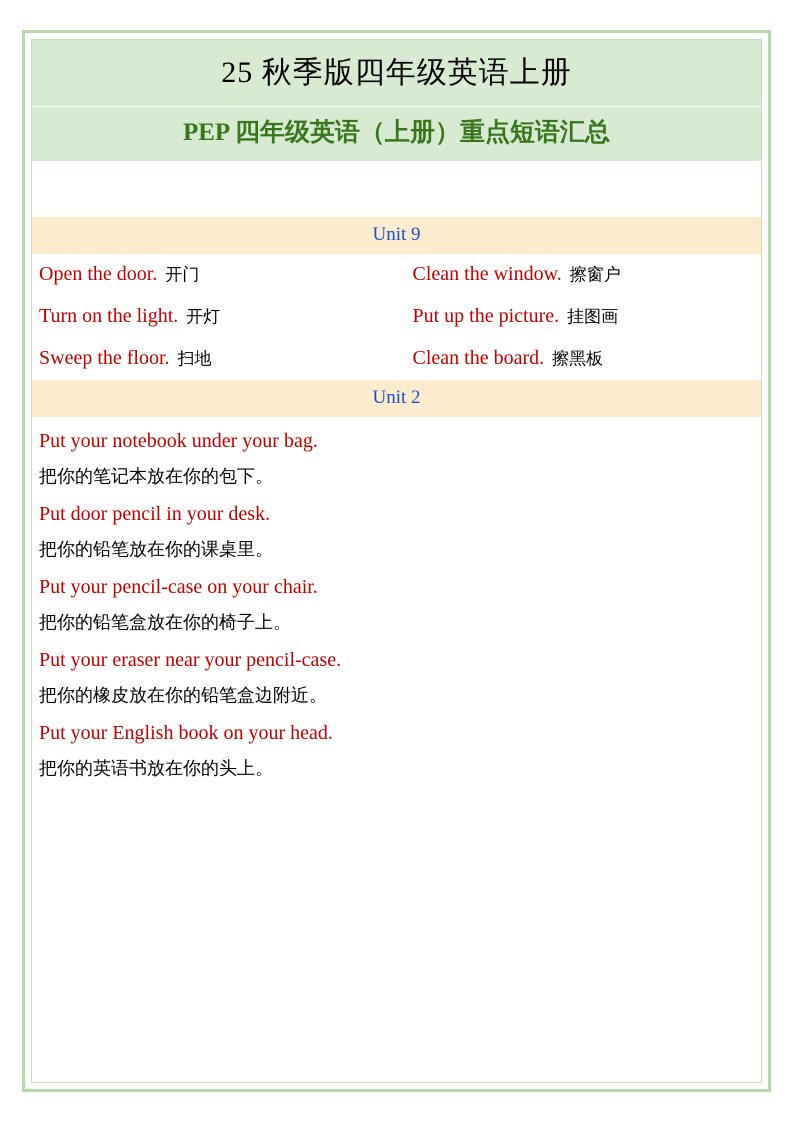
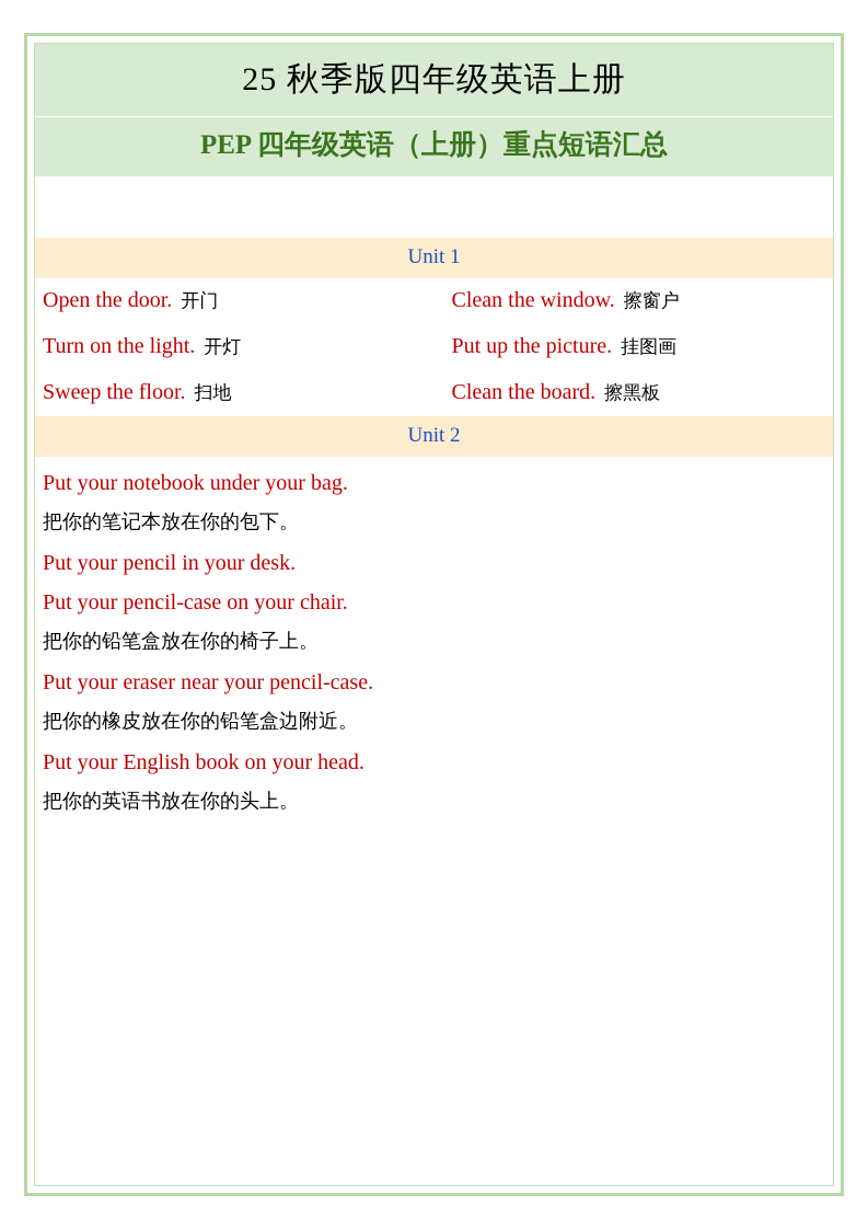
  25 秋季版四年级英语上册
  PEP 四年级英语（上册）重点短语汇总
- Unit 9
+ Unit 1
  Open the door. 开门
  Clean the window. 擦窗户
  Turn on the light. 开灯
  Put up the picture. 挂图画
  Sweep the floor. 扫地
  Clean the board. 擦黑板
  Unit 2
  Put your notebook under your bag.
  把你的笔记本放在你的包下。
- Put door pencil in your desk.
+ Put your pencil in your desk.
- 把你的铅笔放在你的课桌里。
  Put your pencil-case on your chair.
  把你的铅笔盒放在你的椅子上。
  Put your eraser near your pencil-case.
  把你的橡皮放在你的铅笔盒边附近。
  Put your English book on your head.
  把你的英语书放在你的头上。
